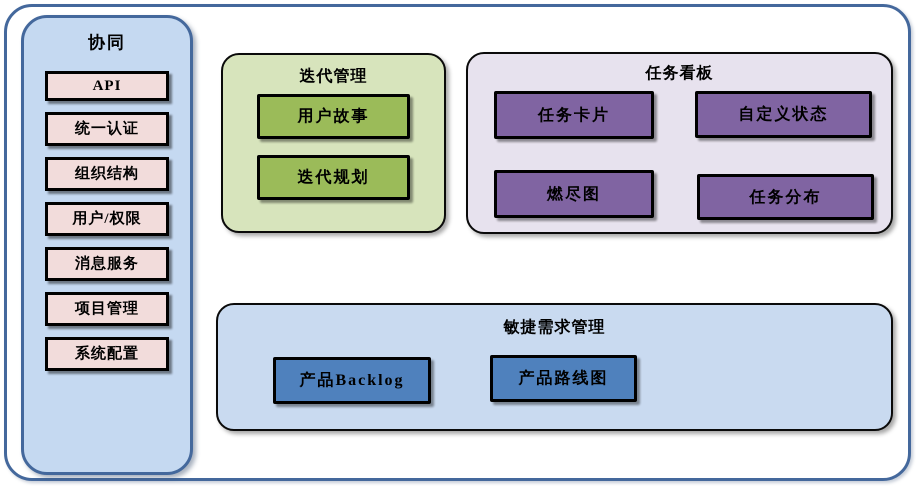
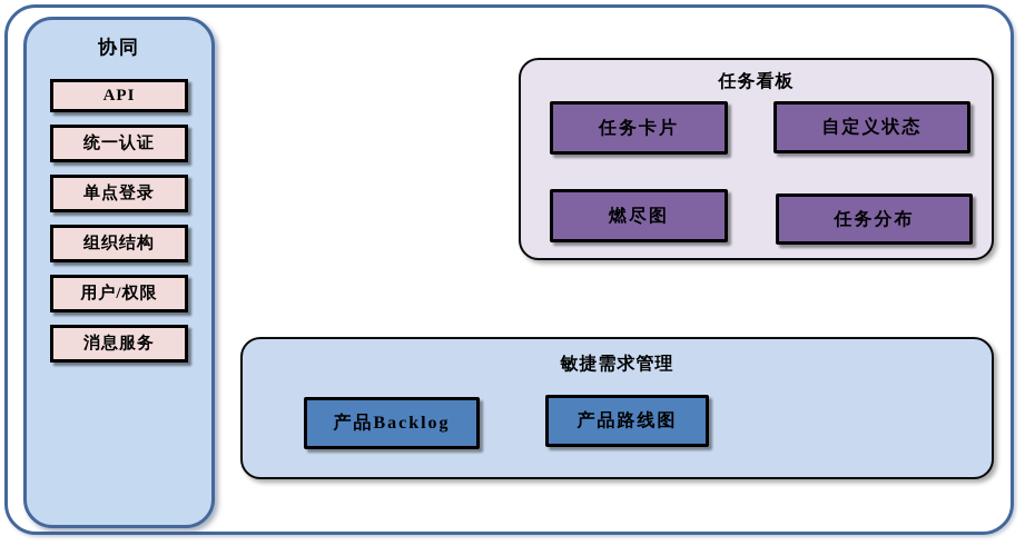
  协同
  API
  统一认证
+ 单点登录
  组织结构
  用户/权限
  消息服务
- 项目管理
- 系统配置
- 迭代管理
- 用户故事
- 迭代规划
  任务看板
  任务卡片
  自定义状态
  燃尽图
  任务分布
  敏捷需求管理
  产品Backlog
  产品路线图
